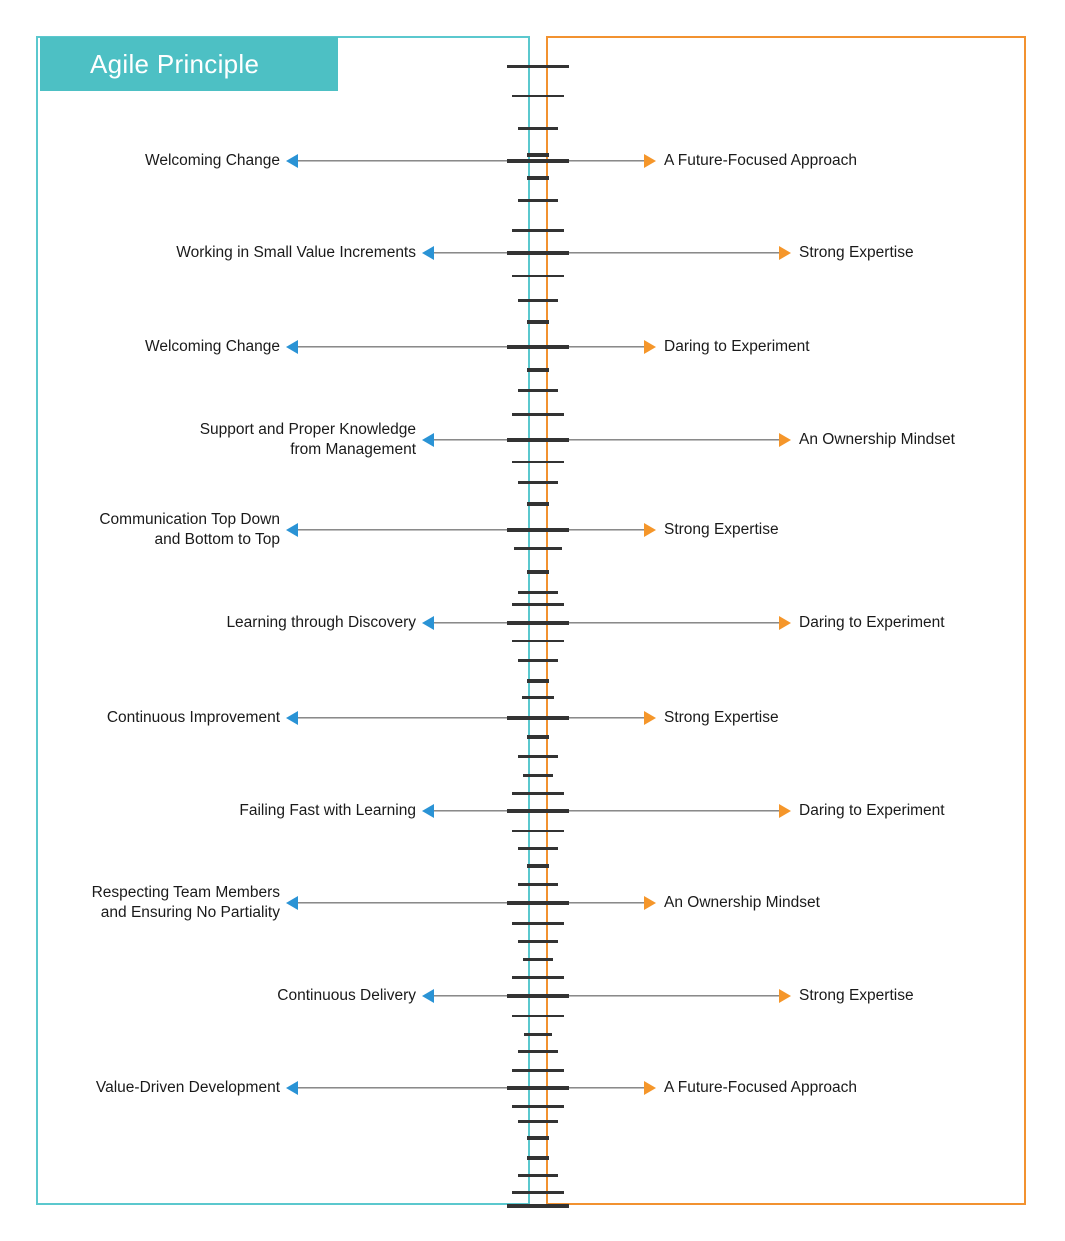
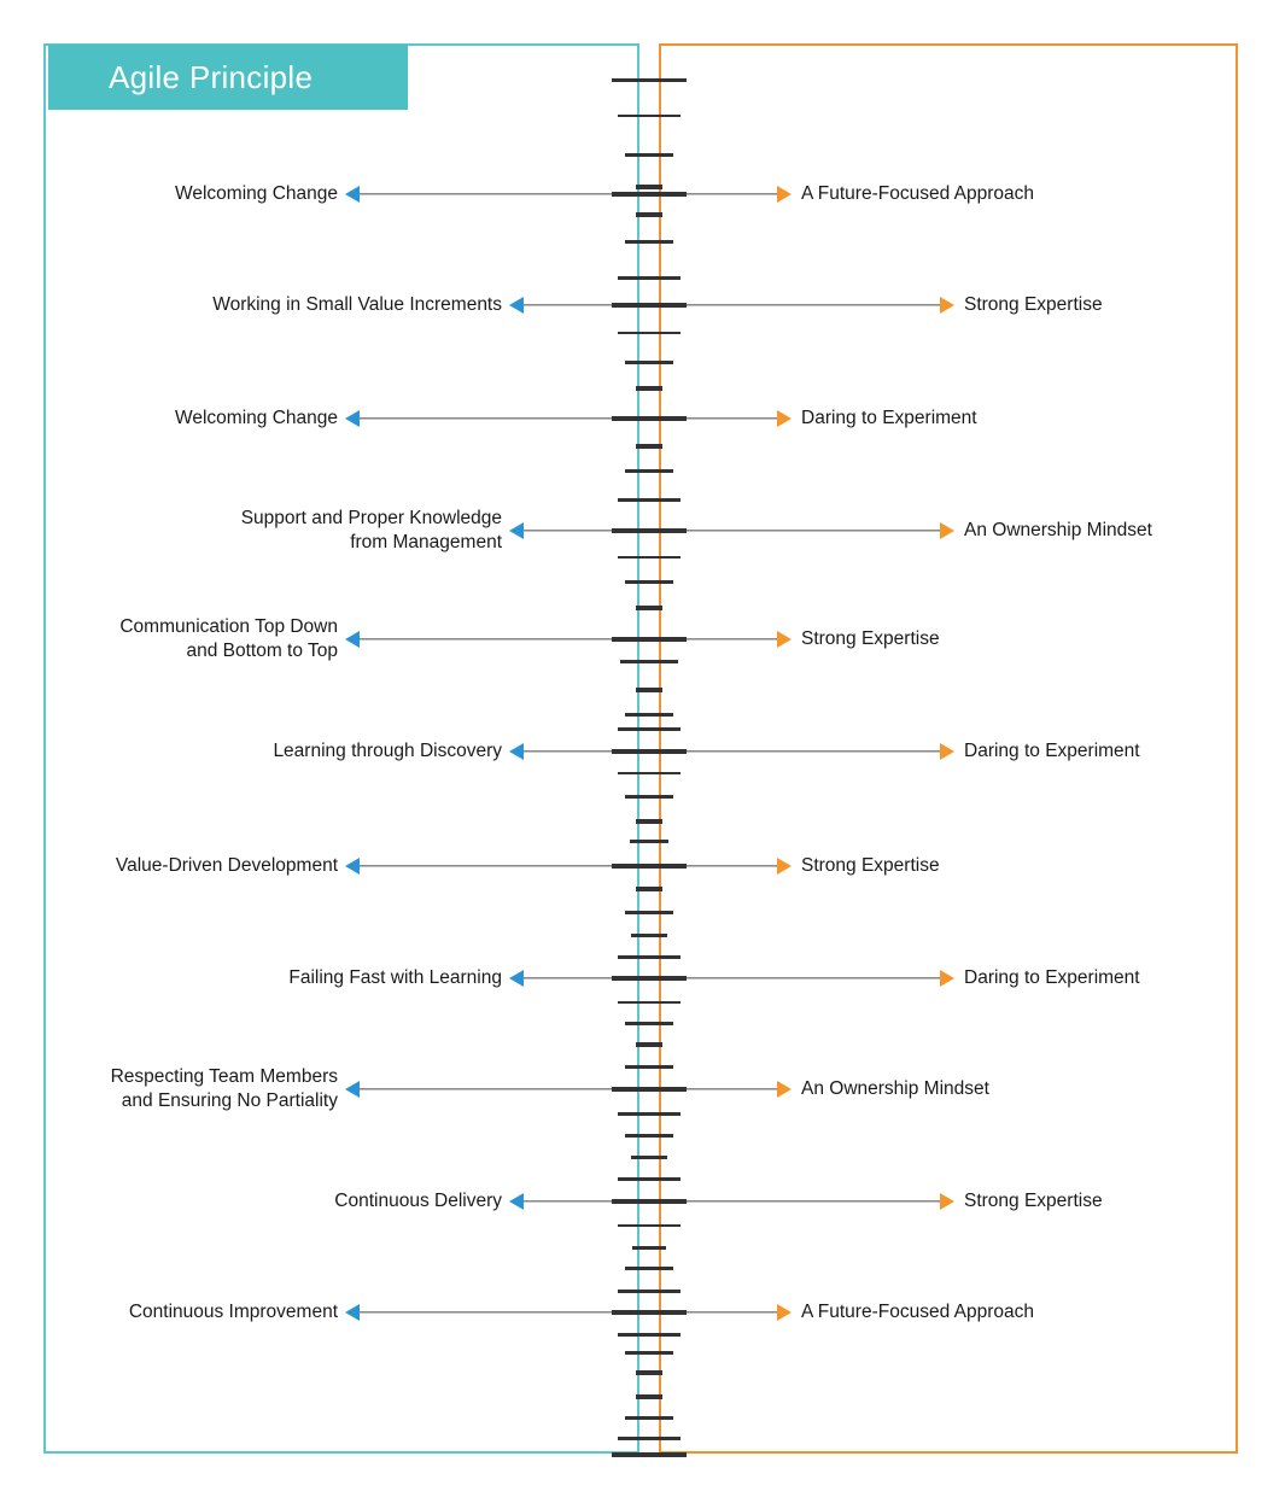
  Agile Principle
  Welcoming Change
  A Future-Focused Approach
  Working in Small Value Increments
  Strong Expertise
  Welcoming Change
  Daring to Experiment
  Support and Proper Knowledge
  from Management
  An Ownership Mindset
  Communication Top Down
  and Bottom to Top
  Strong Expertise
  Learning through Discovery
  Daring to Experiment
- Continuous Improvement
+ Value-Driven Development
  Strong Expertise
  Failing Fast with Learning
  Daring to Experiment
  Respecting Team Members
  and Ensuring No Partiality
  An Ownership Mindset
  Continuous Delivery
  Strong Expertise
- Value-Driven Development
+ Continuous Improvement
  A Future-Focused Approach
